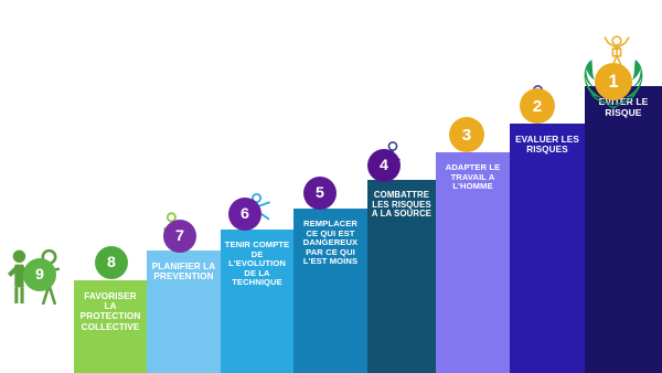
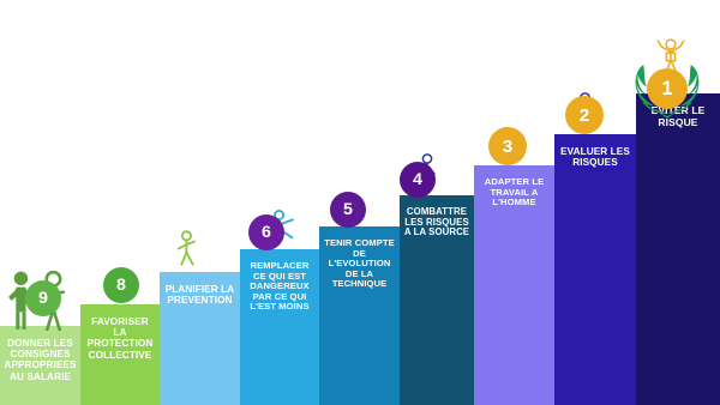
+ DONNER LES CONSIGNES APPROPRIEES AU SALARIE
  9
  FAVORISER LA PROTECTION COLLECTIVE
  8
  PLANIFIER LA PREVENTION
- 7
- TENIR COMPTE DE L'EVOLUTION DE LA TECHNIQUE
+ REMPLACER CE QUI EST DANGEREUX PAR CE QUI L'EST MOINS
  6
- REMPLACER CE QUI EST DANGEREUX PAR CE QUI L'EST MOINS
+ TENIR COMPTE DE L'EVOLUTION DE LA TECHNIQUE
  5
  COMBATTRE LES RISQUES A LA SOURCE
  4
  ADAPTER LE TRAVAIL A L'HOMME
  3
  EVALUER LES RISQUES
  2
  VITER LE RISQUE
  1
